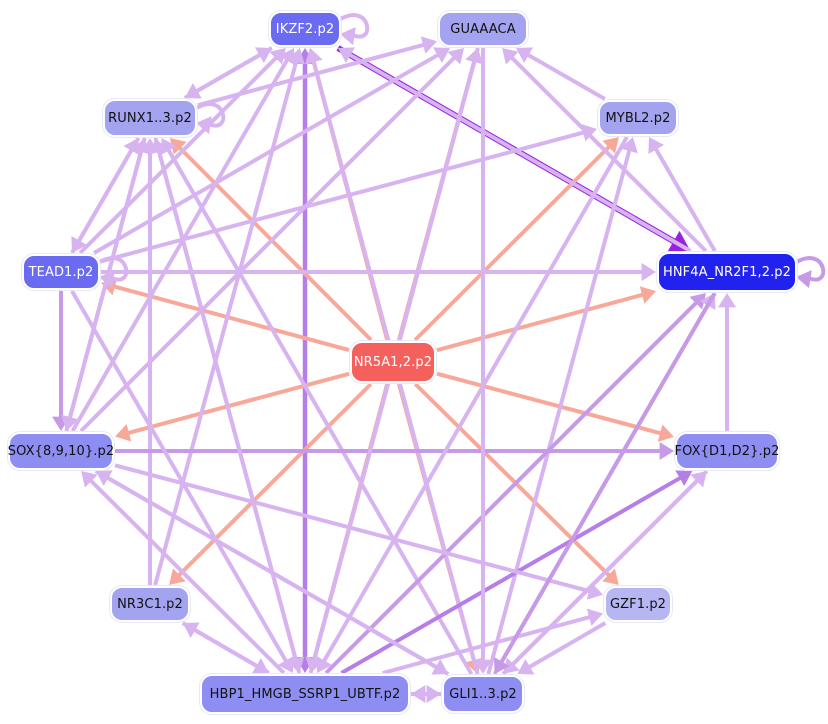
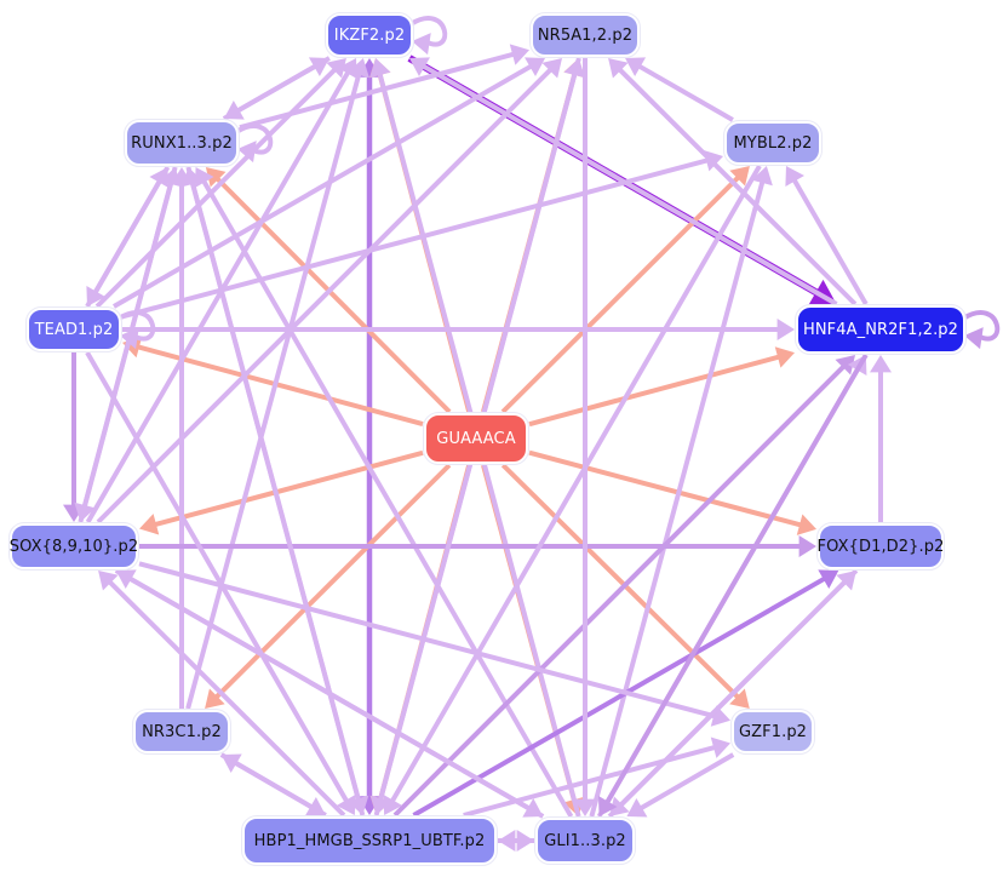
  IKZF2.p2
- GUAAACA
+ NR5A1,2.p2
  RUNX1..3.p2
  MYBL2.p2
  TEAD1.p2
  HNF4A_NR2F1,2.p2
- NR5A1,2.p2
+ GUAAACA
  SOX{8,9,10}.p2
  FOX{D1,D2}.p2
  NR3C1.p2
  GZF1.p2
  HBP1_HMGB_SSRP1_UBTF.p2
  GLI1..3.p2
